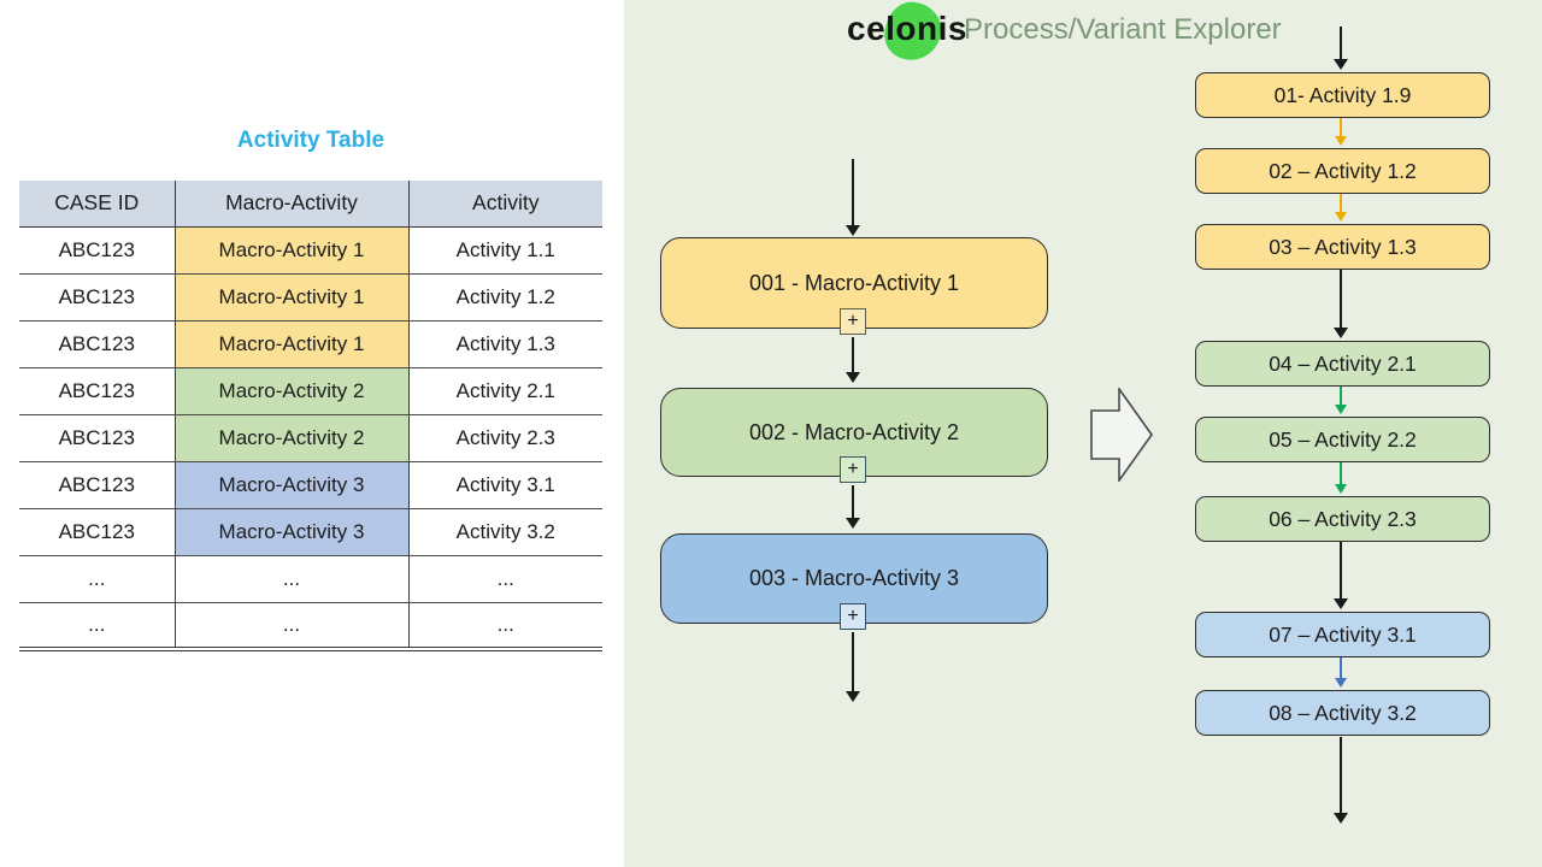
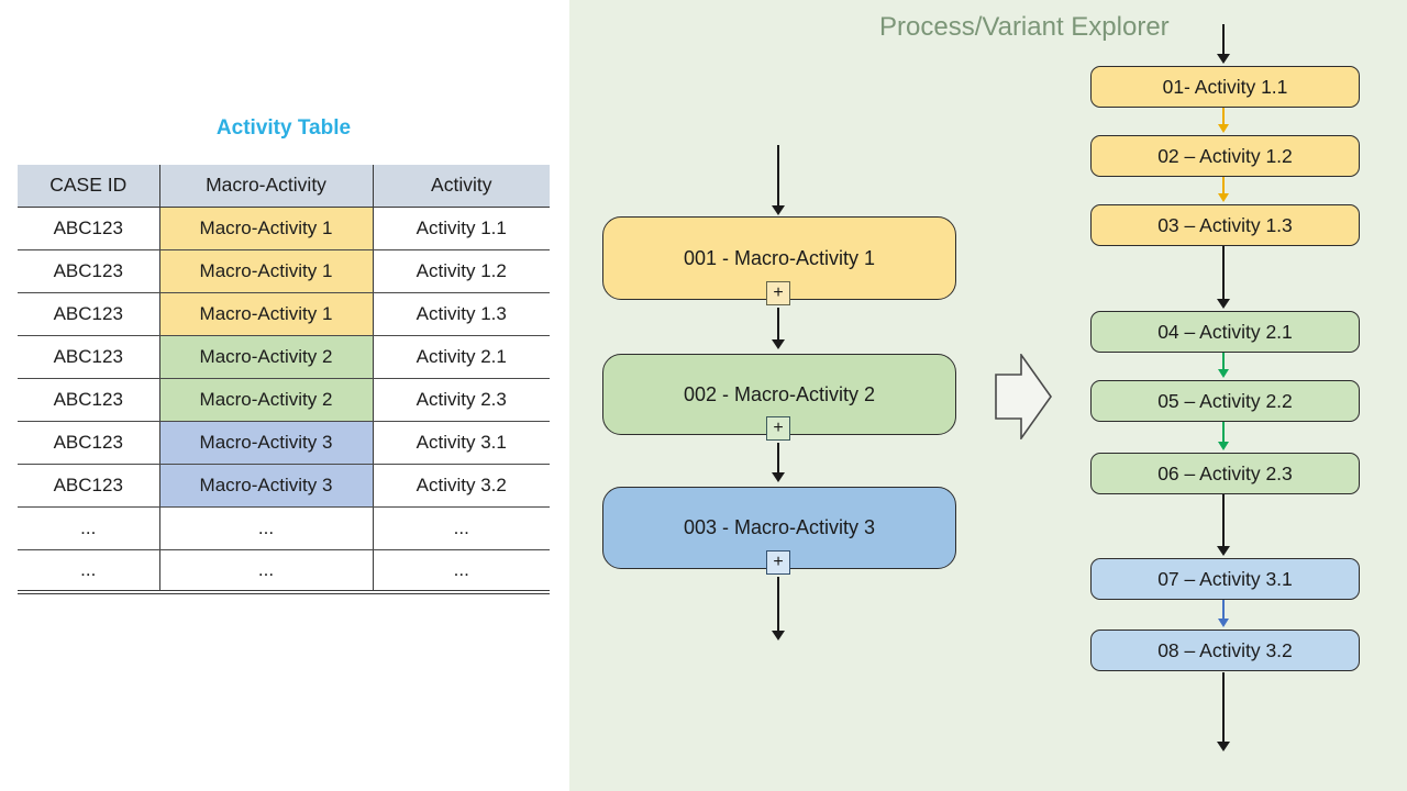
  Activity Table
  CASE ID	Macro-Activity	Activity
  ABC123	Macro-Activity 1	Activity 1.1
  ABC123	Macro-Activity 1	Activity 1.2
  ABC123	Macro-Activity 1	Activity 1.3
  ABC123	Macro-Activity 2	Activity 2.1
  ABC123	Macro-Activity 2	Activity 2.3
  ABC123	Macro-Activity 3	Activity 3.1
  ABC123	Macro-Activity 3	Activity 3.2
  ...	...	...
  ...	...	...
- celonis
  Process/Variant Explorer
  001 - Macro-Activity 1
  +
  002 - Macro-Activity 2
  +
  003 - Macro-Activity 3
  +
- 01- Activity 1.9
+ 01- Activity 1.1
  02 – Activity 1.2
  03 – Activity 1.3
  04 – Activity 2.1
  05 – Activity 2.2
  06 – Activity 2.3
  07 – Activity 3.1
  08 – Activity 3.2
